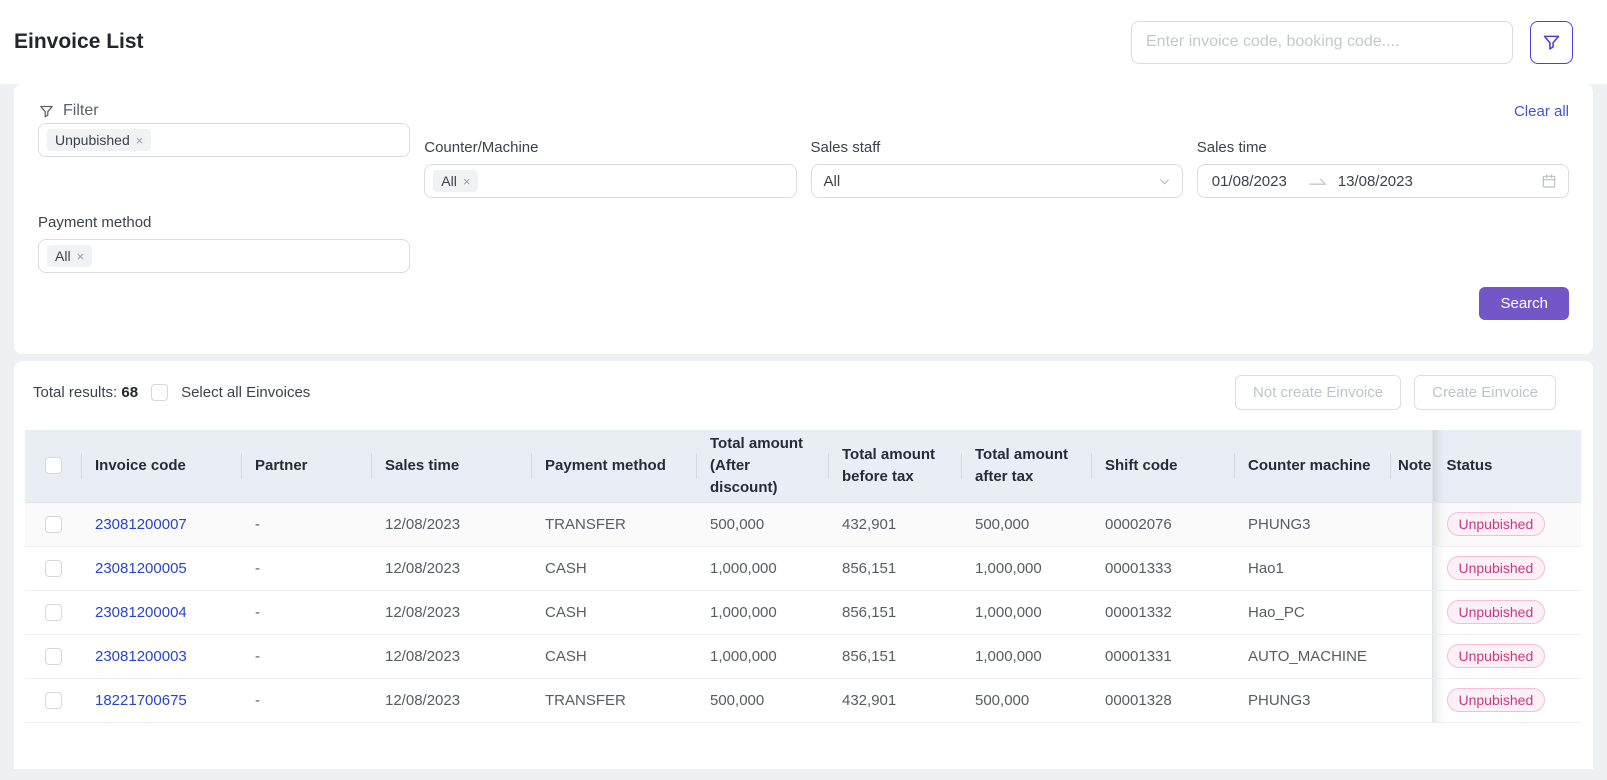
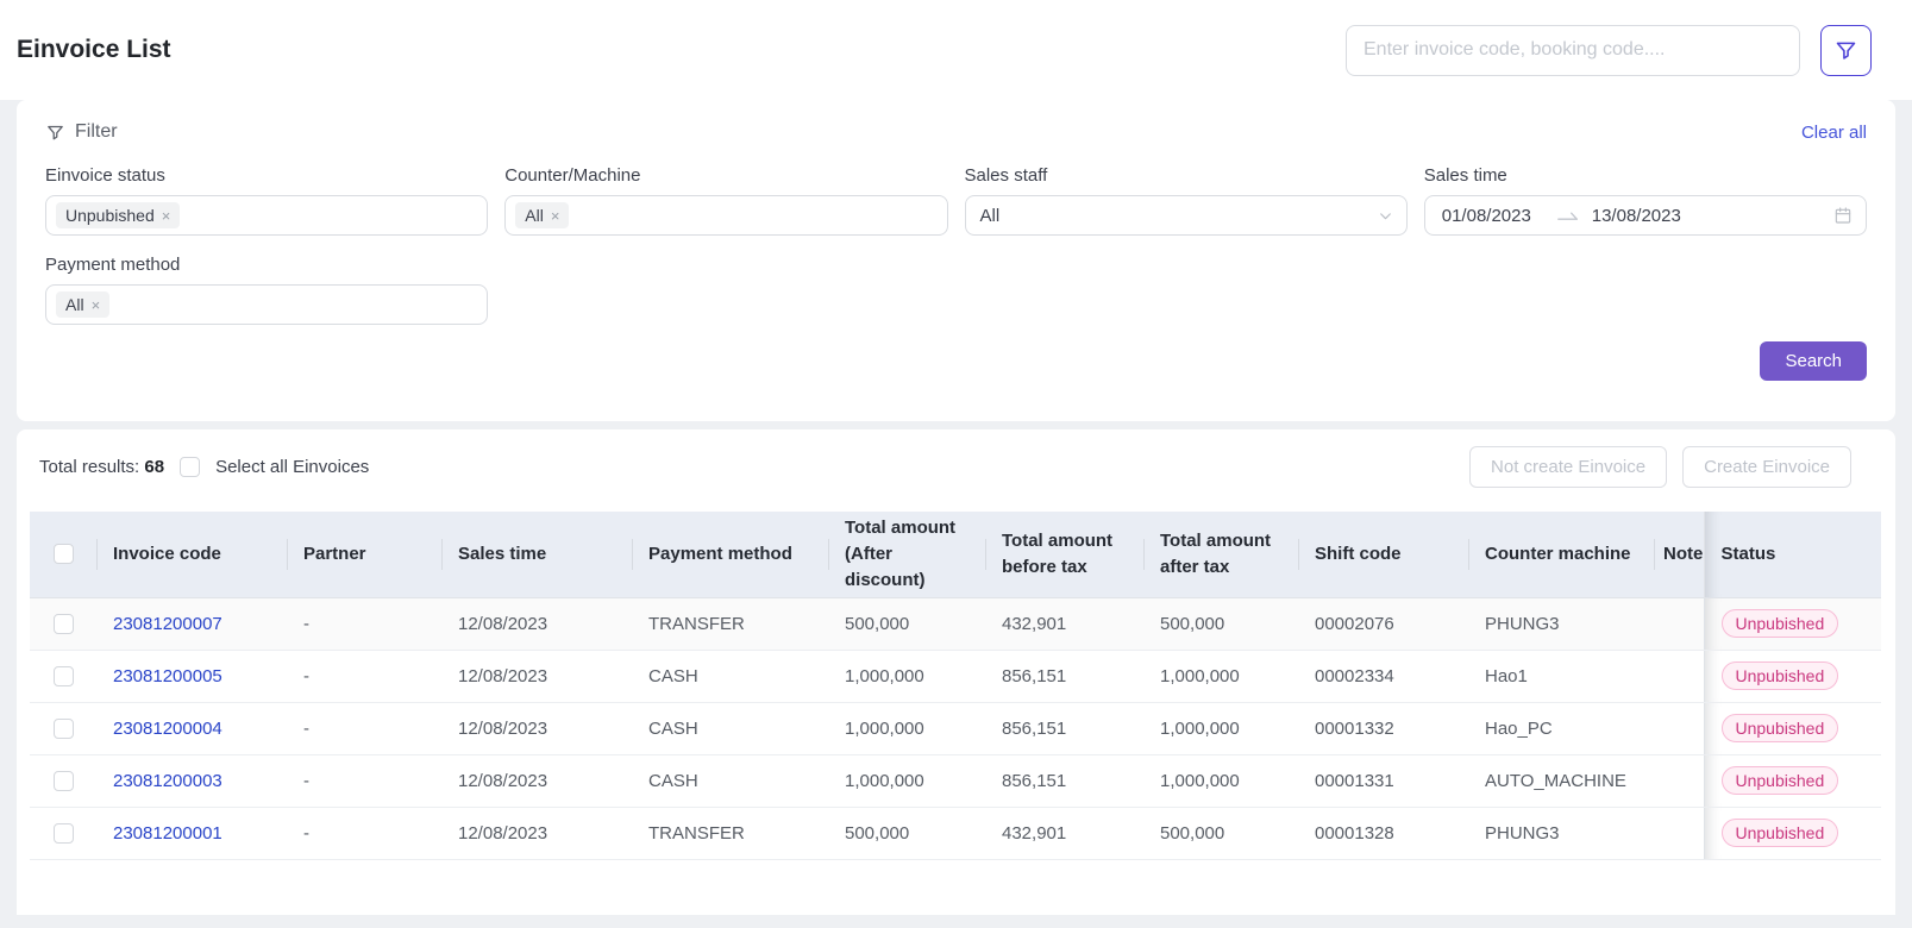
  Einvoice List
  Enter invoice code, booking code....
  Filter
  Clear all
+ Einvoice status
  Unpubished
  ×
  Counter/Machine
  All
  ×
  Sales staff
  All
  Sales time
  01/08/2023
  13/08/2023
  Payment method
  All
  ×
  Search
  Total results: 68
  Select all Einvoices
  Not create Einvoice
  Create Einvoice
  	Invoice code	Partner	Sales time	Payment method	Total amount (After discount)	Total amount before tax	Total amount after tax	Shift code	Counter machine	Note	Status
  	23081200007	-	12/08/2023	TRANSFER	500,000	432,901	500,000	00002076	PHUNG3		Unpubished
- 	23081200005	-	12/08/2023	CASH	1,000,000	856,151	1,000,000	00001333	Hao1		Unpubished
+ 	23081200005	-	12/08/2023	CASH	1,000,000	856,151	1,000,000	00002334	Hao1		Unpubished
  	23081200004	-	12/08/2023	CASH	1,000,000	856,151	1,000,000	00001332	Hao_PC		Unpubished
  	23081200003	-	12/08/2023	CASH	1,000,000	856,151	1,000,000	00001331	AUTO_MACHINE		Unpubished
- 	18221700675	-	12/08/2023	TRANSFER	500,000	432,901	500,000	00001328	PHUNG3		Unpubished
+ 	23081200001	-	12/08/2023	TRANSFER	500,000	432,901	500,000	00001328	PHUNG3		Unpubished
